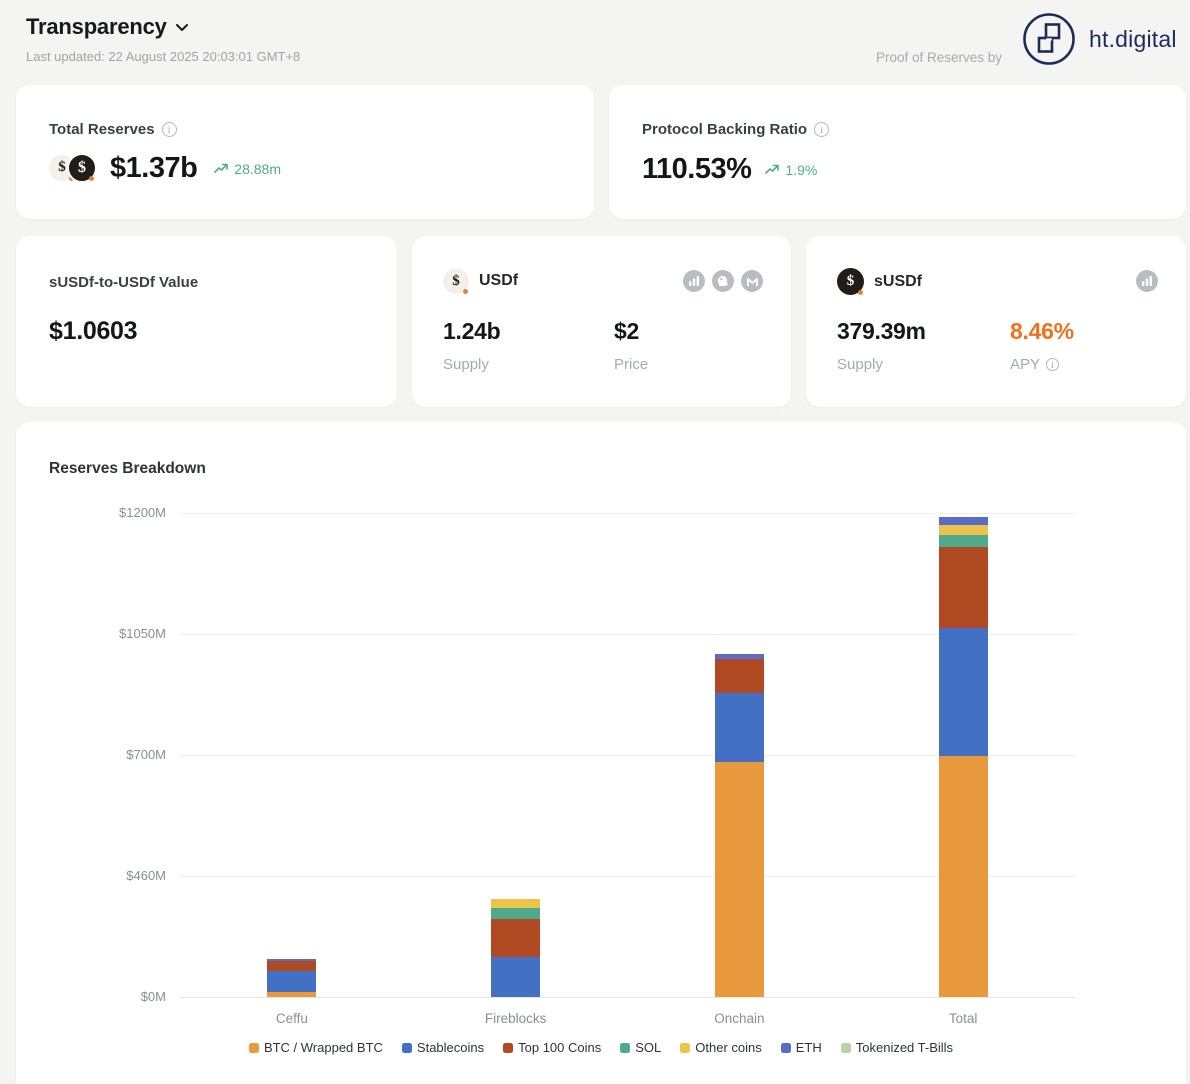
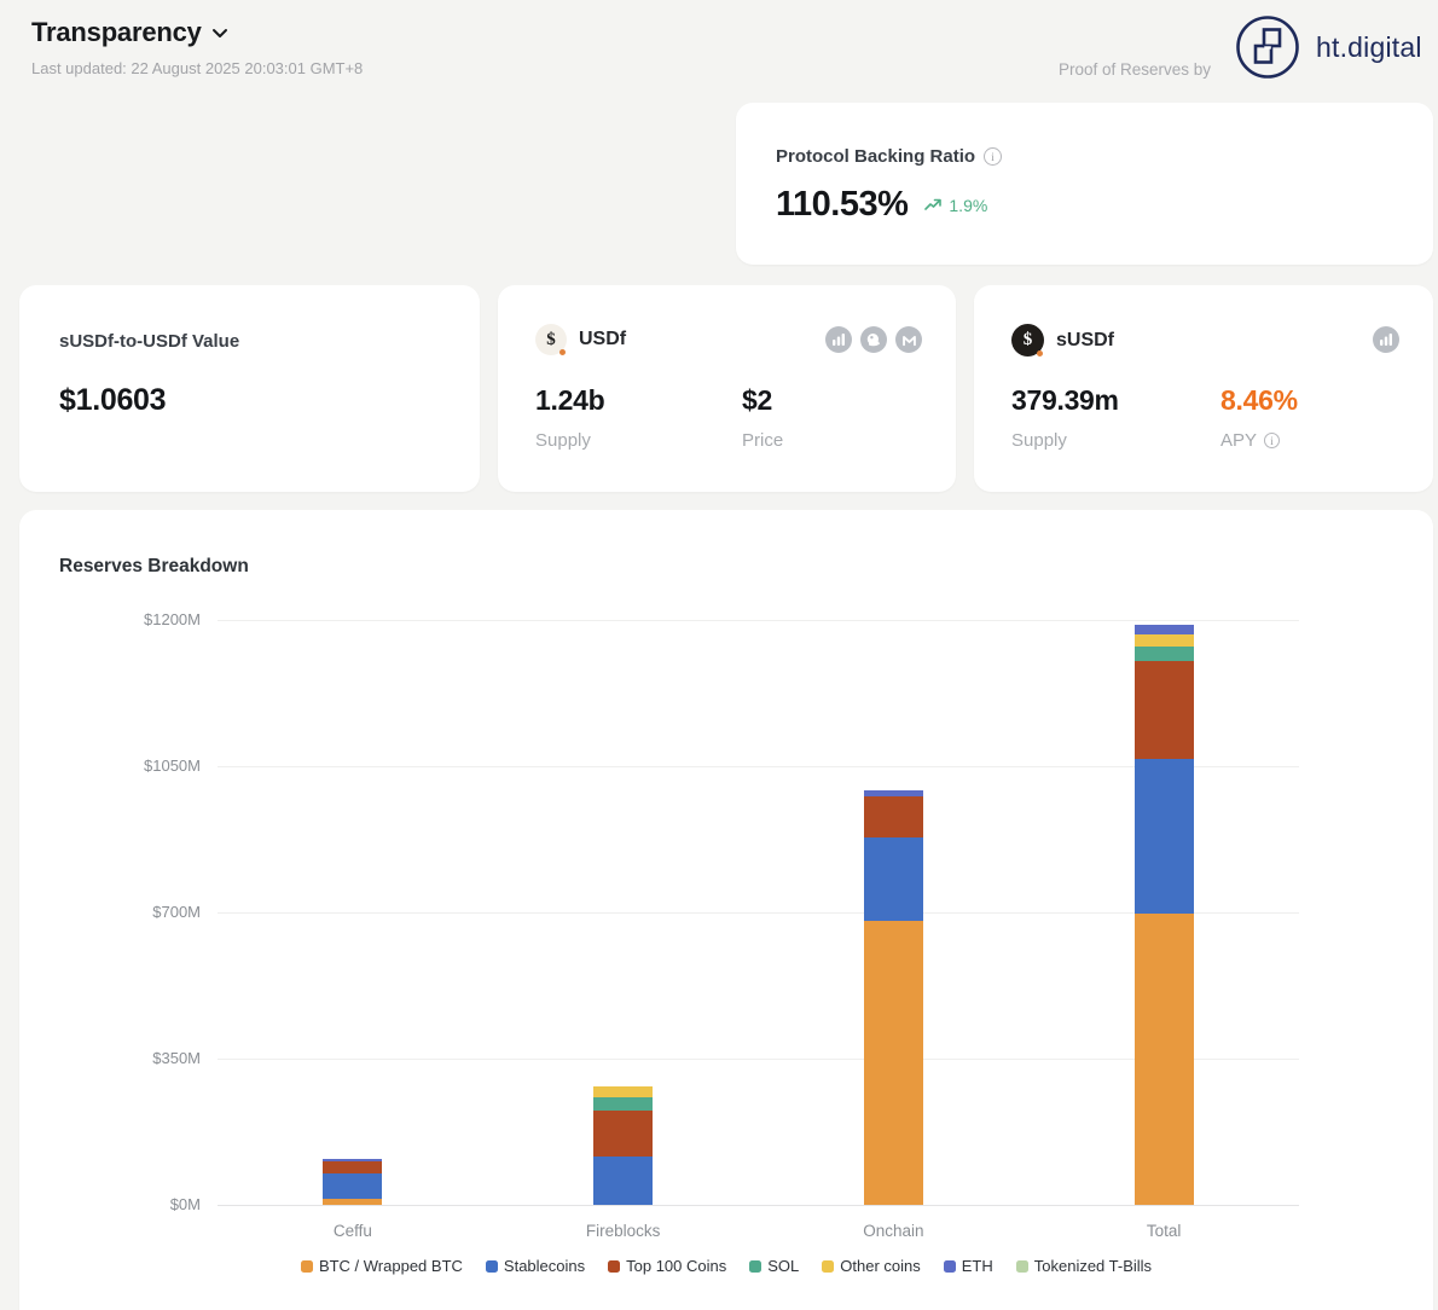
  Transparency
  Last updated: 22 August 2025 20:03:01 GMT+8
  Proof of Reserves by
  ht.digital
- Total Reserves
- $1.37b
- 28.88m
  Protocol Backing Ratio
  110.53%
  1.9%
  sUSDf-to-USDf Value
  $1.0603
  USDf
  1.24b
  Supply
  $2
  Price
  sUSDf
  379.39m
  Supply
  8.46%
  APY
  Reserves Breakdown
  $0M
- $460M
+ $350M
  $700M
  $1050M
  $1200M
  Ceffu
  Fireblocks
  Onchain
  Total
  BTC / Wrapped BTC
  Stablecoins
  Top 100 Coins
  SOL
  Other coins
  ETH
  Tokenized T-Bills
